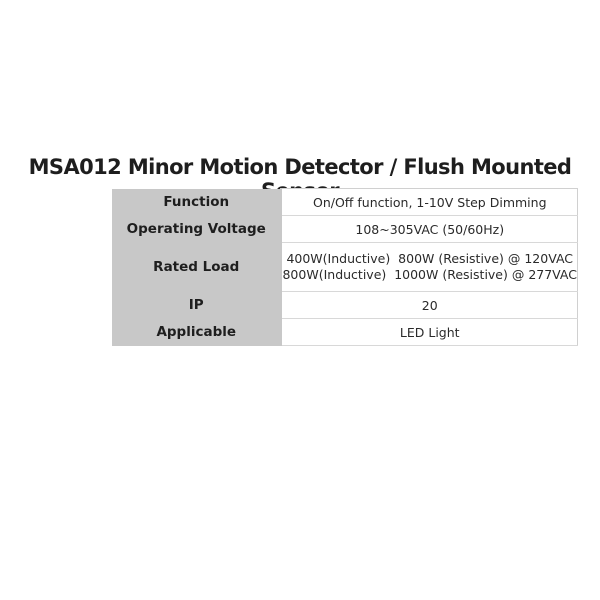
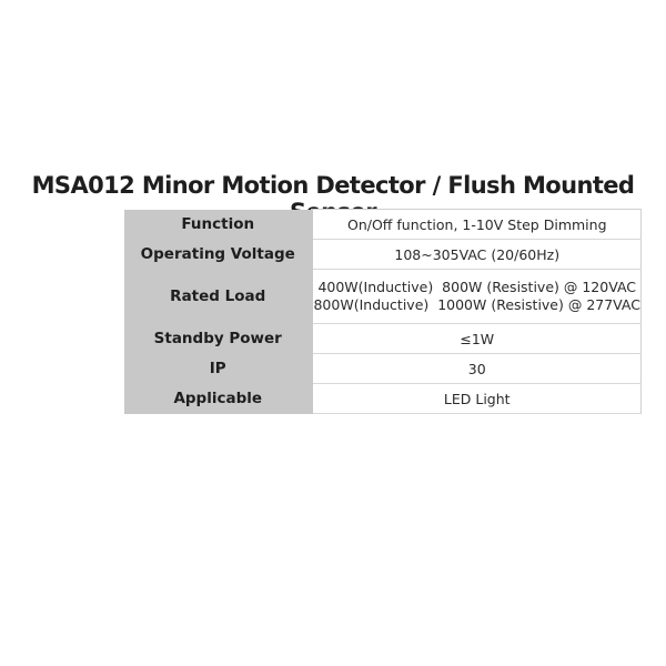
  MSA012 Minor Motion Detector / Flush Mounted
  Function	On/Off function, 1-10V Step Dimming
- Operating Voltage	108~305VAC (50/60Hz)
+ Operating Voltage	108~305VAC (20/60Hz)
  Rated Load	400W(Inductive) 800W (Resistive) @ 120VAC 800W(Inductive) 1000W (Resistive) @ 277VAC
+ Standby Power	≤1W
- IP	20
+ IP	30
  Applicable	LED Light
